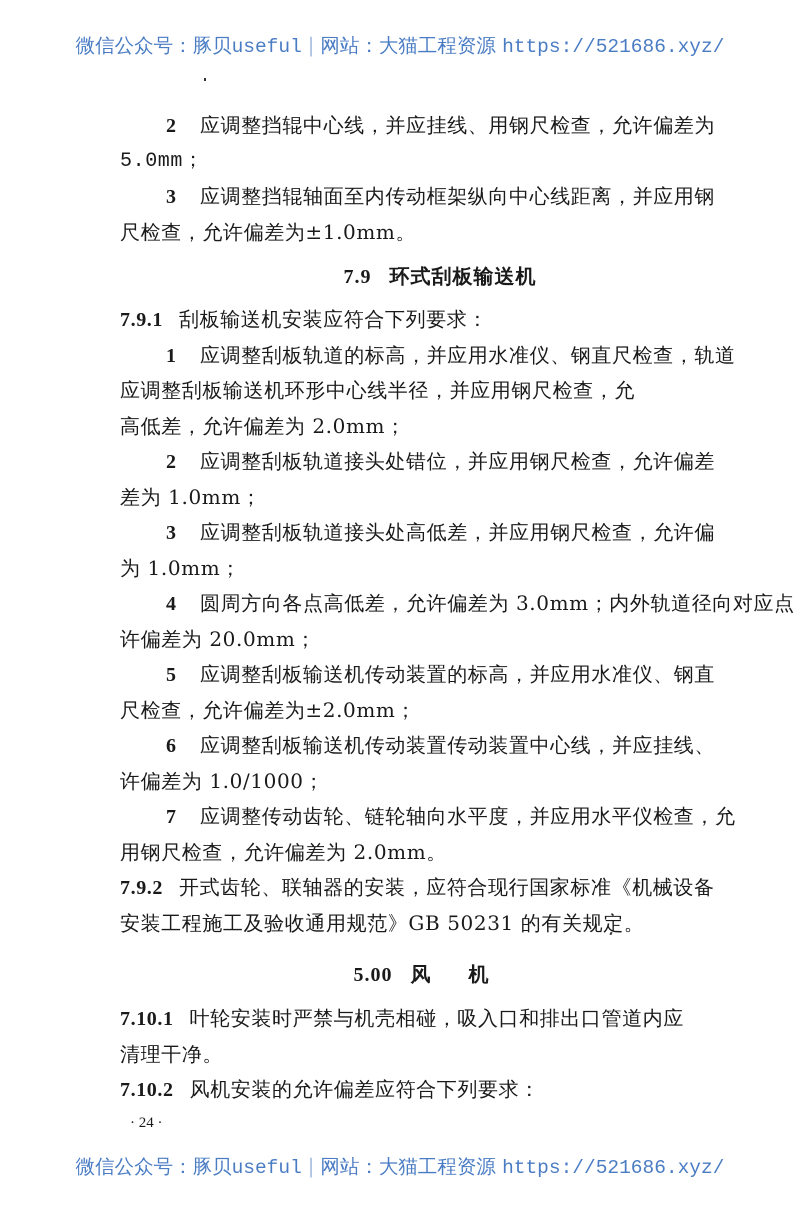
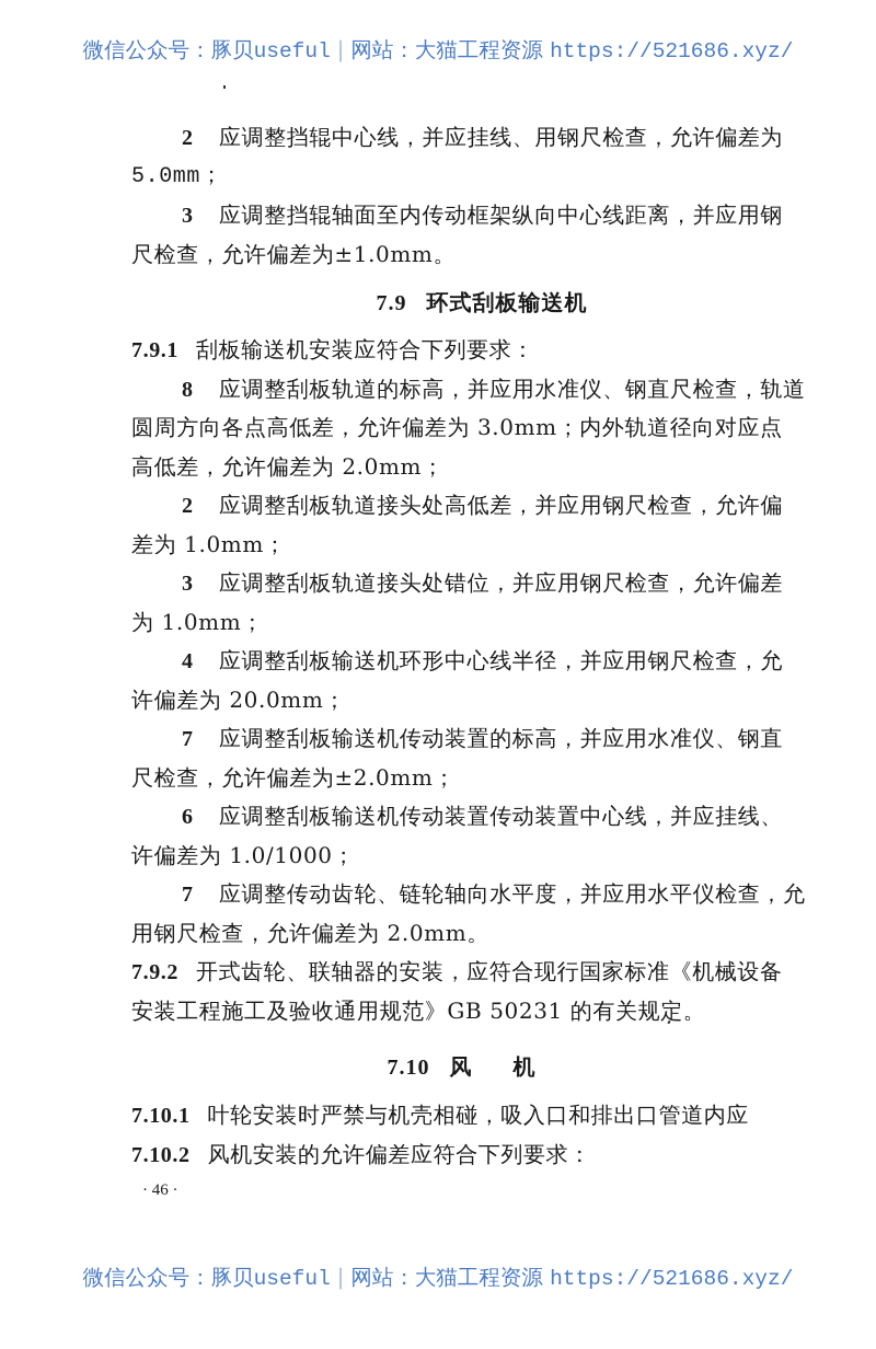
  微信公众号：豚贝useful | 网站：大猫工程资源 https://521686.xyz/
  2 应调整挡辊中心线，并应挂线、用钢尺检查，允许偏差为
  5.0mm；
  3 应调整挡辊轴面至内传动框架纵向中心线距离，并应用钢
  尺检查，允许偏差为±1.0mm。
  7.9 环式刮板输送机
  7.9.1 刮板输送机安装应符合下列要求：
- 1 应调整刮板轨道的标高，并应用水准仪、钢直尺检查，轨道
+ 8 应调整刮板轨道的标高，并应用水准仪、钢直尺检查，轨道
- 应调整刮板输送机环形中心线半径，并应用钢尺检查，允
+ 圆周方向各点高低差，允许偏差为 3.0mm；内外轨道径向对应点
  高低差，允许偏差为 2.0mm；
- 2 应调整刮板轨道接头处错位，并应用钢尺检查，允许偏差
+ 2 应调整刮板轨道接头处高低差，并应用钢尺检查，允许偏
  差为 1.0mm；
- 3 应调整刮板轨道接头处高低差，并应用钢尺检查，允许偏
+ 3 应调整刮板轨道接头处错位，并应用钢尺检查，允许偏差
  为 1.0mm；
- 4 圆周方向各点高低差，允许偏差为 3.0mm；内外轨道径向对应点
+ 4 应调整刮板输送机环形中心线半径，并应用钢尺检查，允
  许偏差为 20.0mm；
- 5 应调整刮板输送机传动装置的标高，并应用水准仪、钢直
+ 7 应调整刮板输送机传动装置的标高，并应用水准仪、钢直
  尺检查，允许偏差为±2.0mm；
  6 应调整刮板输送机传动装置传动装置中心线，并应挂线、
  许偏差为 1.0/1000；
  7 应调整传动齿轮、链轮轴向水平度，并应用水平仪检查，允
  用钢尺检查，允许偏差为 2.0mm。
  7.9.2 开式齿轮、联轴器的安装，应符合现行国家标准《机械设备
  安装工程施工及验收通用规范》GB 50231 的有关规定。
- 5.00 风机
+ 7.10 风机
  7.10.1 叶轮安装时严禁与机壳相碰，吸入口和排出口管道内应
- 清理干净。
  7.10.2 风机安装的允许偏差应符合下列要求：
- · 24 ·
+ · 46 ·
  微信公众号：豚贝useful | 网站：大猫工程资源 https://521686.xyz/
